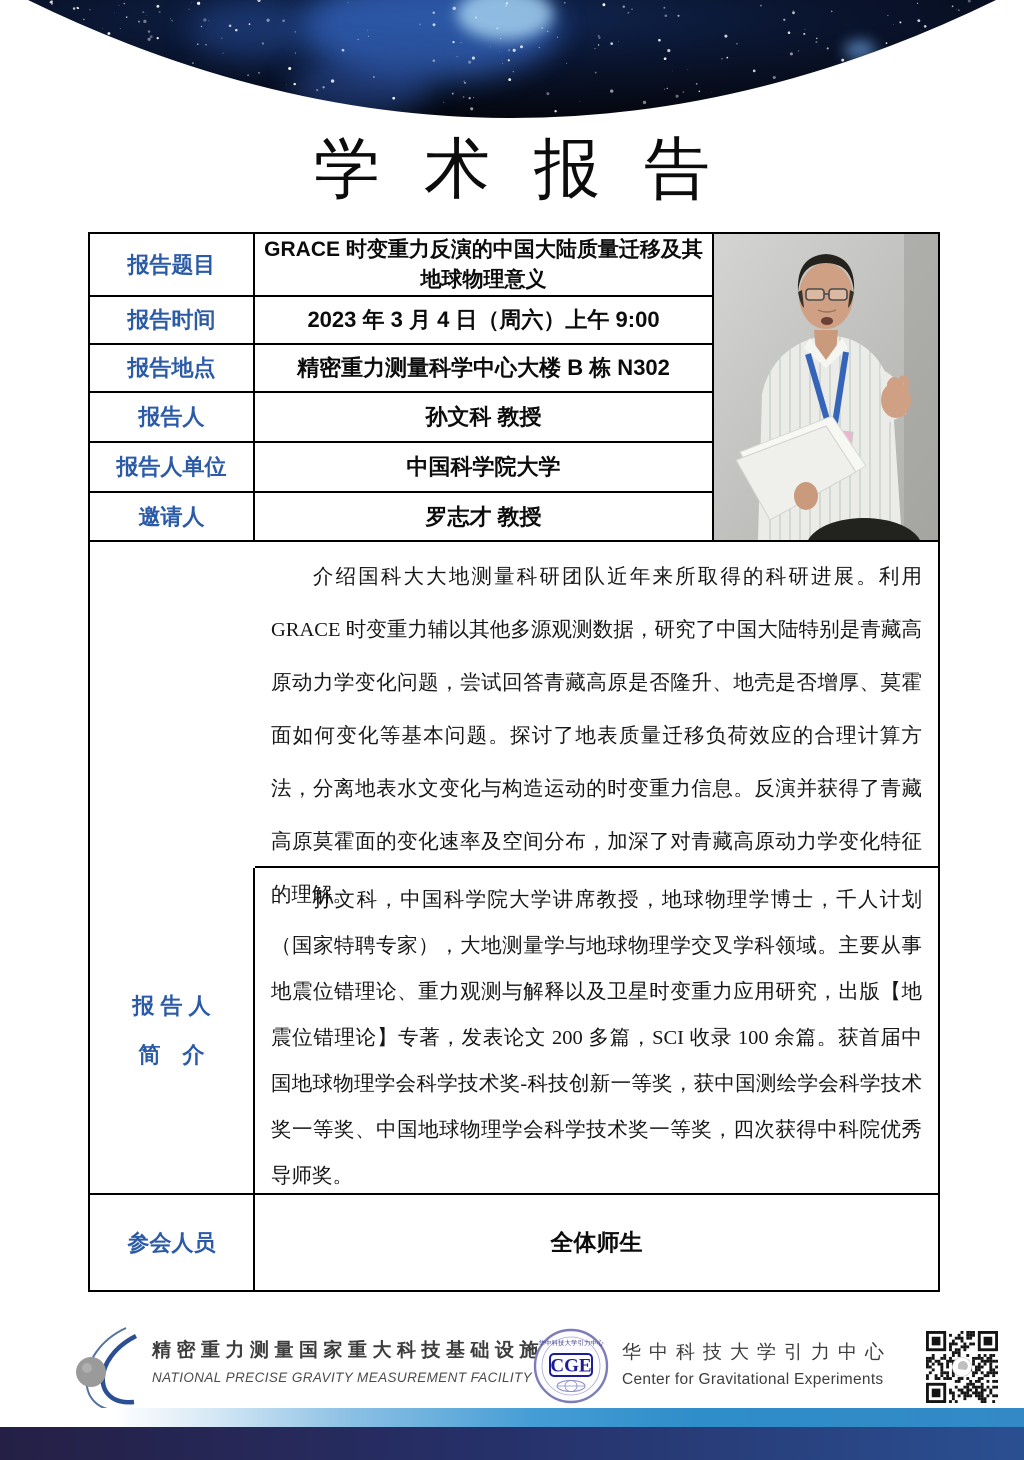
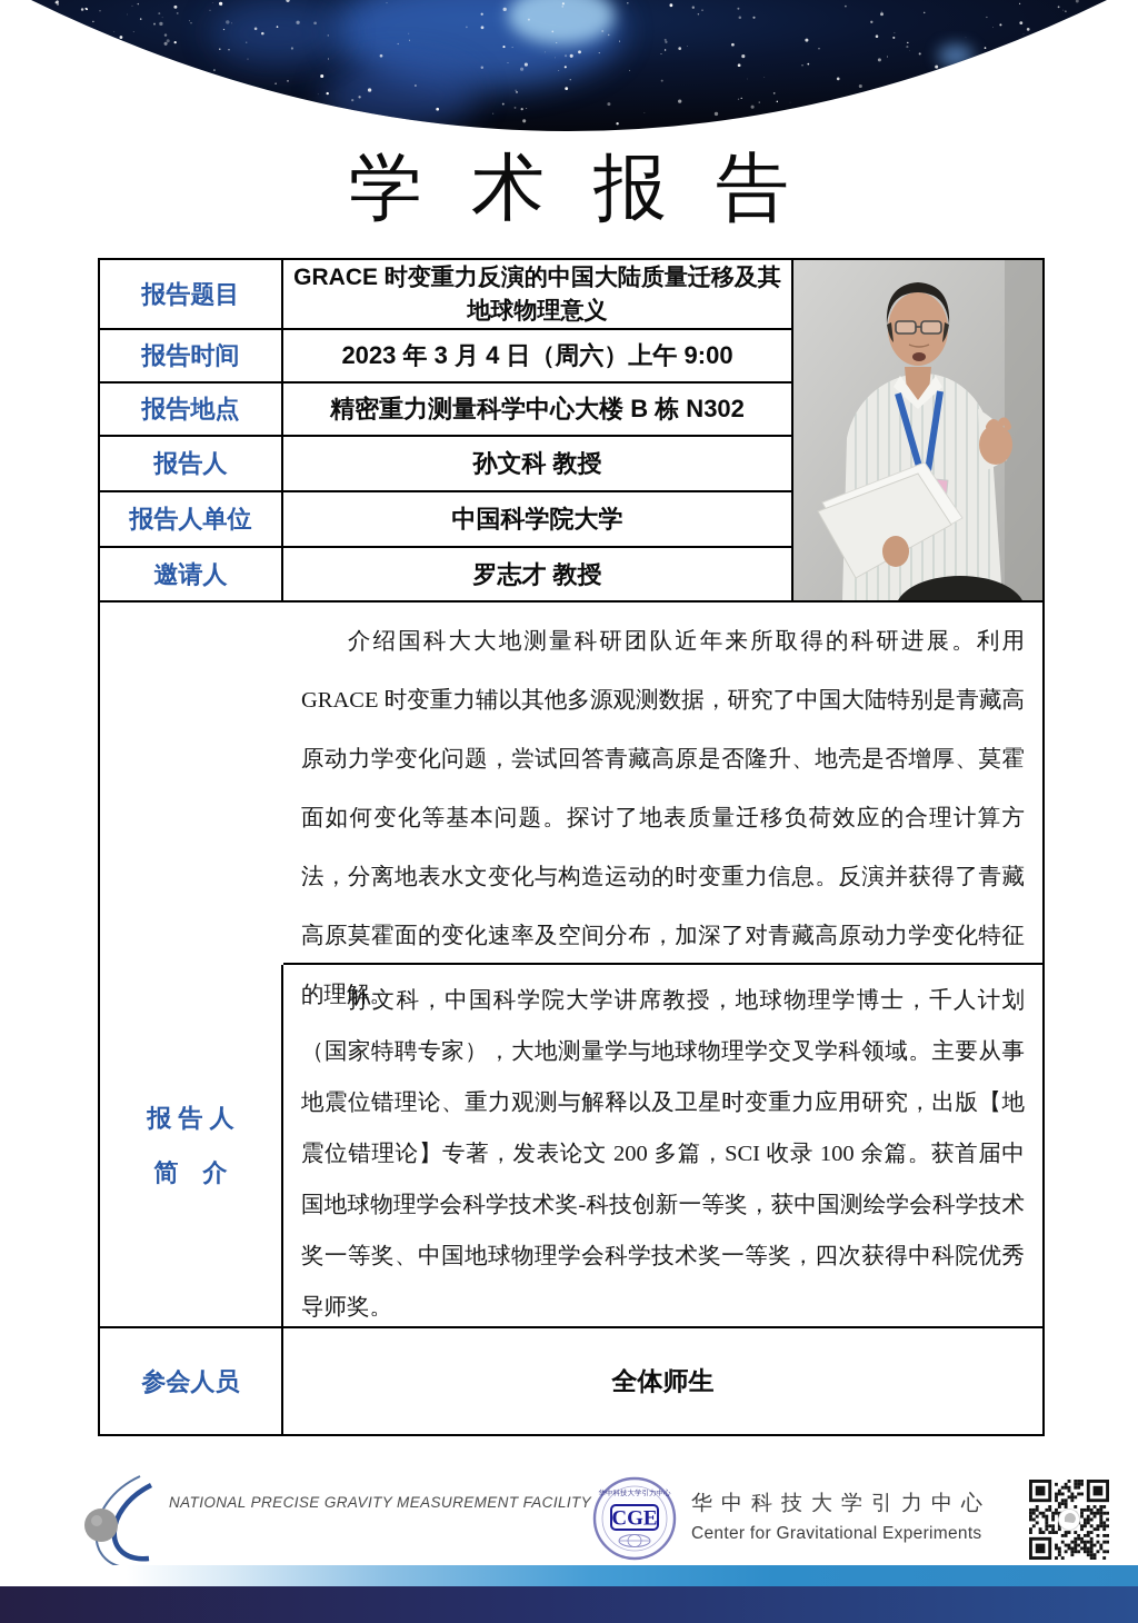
  学术报告
  报告题目
  GRACE 时变重力反演的中国大陆质量迁移及其地球物理意义
  报告时间
  2023 年 3 月 4 日（周六）上午 9:00
  报告地点
  精密重力测量科学中心大楼 B 栋 N302
  报告人
  孙文科 教授
  报告人单位
  中国科学院大学
  邀请人
  罗志才 教授
  介绍国科大大地测量科研团队近年来所取得的科研进展。利用 GRACE 时变重力辅以其他多源观测数据，研究了中国大陆特别是青藏高原动力学变化问题，尝试回答青藏高原是否隆升、地壳是否增厚、莫霍面如何变化等基本问题。探讨了地表质量迁移负荷效应的合理计算方法，分离地表水文变化与构造运动的时变重力信息。反演并获得了青藏高原莫霍面的变化速率及空间分布，加深了对青藏高原动力学变化特征的理解。
  报 告 人
  简 介
  孙文科，中国科学院大学讲席教授，地球物理学博士，千人计划（国家特聘专家），大地测量学与地球物理学交叉学科领域。主要从事地震位错理论、重力观测与解释以及卫星时变重力应用研究，出版【地震位错理论】专著，发表论文 200 多篇，SCI 收录 100 余篇。获首届中国地球物理学会科学技术奖-科技创新一等奖，获中国测绘学会科学技术奖一等奖、中国地球物理学会科学技术奖一等奖，四次获得中科院优秀导师奖。
  参会人员
  全体师生
- 精密重力测量国家重大科技基础设施
  NATIONAL PRECISE GRAVITY MEASUREMENT FACILITY
  CGE
  华中科技大学引力中心
  Center for Gravitational Experiments
